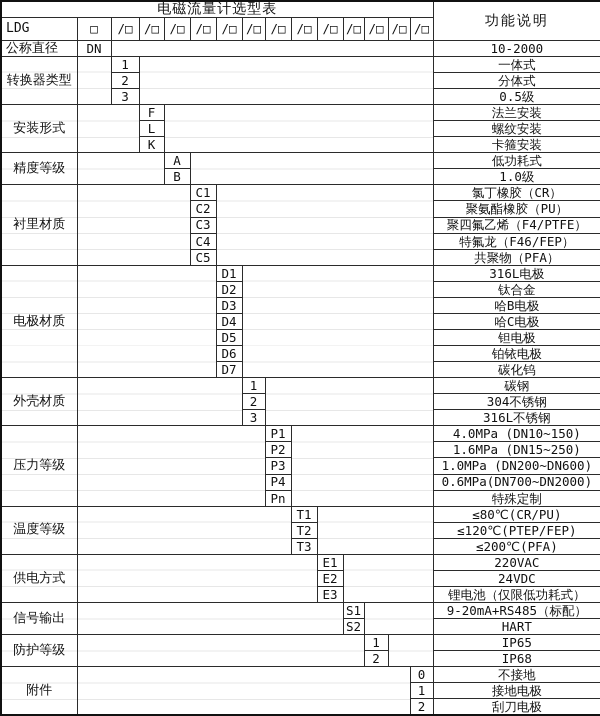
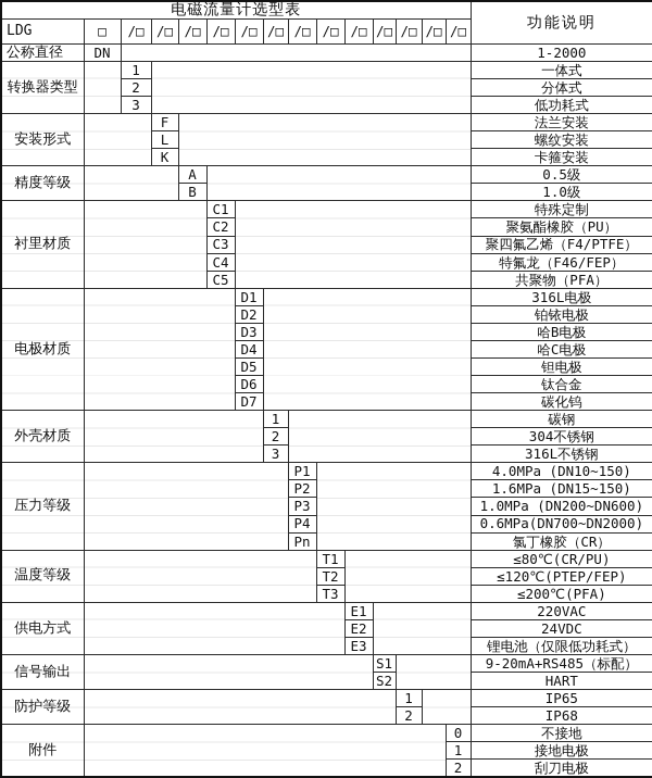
  电磁流量计选型表	功能说明
  LDG	□	/□	/□	/□	/□	/□	/□	/□	/□	/□	/□	/□	/□	/□
- 公称直径	DN		10-2000
+ 公称直径	DN		1-2000
  转换器类型		1		一体式
  2	分体式
- 3	0.5级
+ 3	低功耗式
  安装形式		F		法兰安装
  L	螺纹安装
  K	卡箍安装
- 精度等级		A		低功耗式
+ 精度等级		A		0.5级
  B	1.0级
- 衬里材质		C1		氯丁橡胶（CR）
+ 衬里材质		C1		特殊定制
  C2	聚氨酯橡胶（PU）
  C3	聚四氟乙烯（F4/PTFE）
  C4	特氟龙（F46/FEP）
  C5	共聚物（PFA）
  电极材质		D1		316L电极
- D2	钛合金
+ D2	铂铱电极
  D3	哈B电极
  D4	哈C电极
  D5	钽电极
- D6	铂铱电极
+ D6	钛合金
  D7	碳化钨
  外壳材质		1		碳钢
  2	304不锈钢
  3	316L不锈钢
  压力等级		P1		4.0MPa (DN10~150)
- P2	1.6MPa (DN15~250)
+ P2	1.6MPa (DN15~150)
  P3	1.0MPa (DN200~DN600)
  P4	0.6MPa(DN700~DN2000)
- Pn	特殊定制
+ Pn	氯丁橡胶（CR）
  温度等级		T1		≤80℃(CR/PU)
  T2	≤120℃(PTEP/FEP)
  T3	≤200℃(PFA)
  供电方式		E1		220VAC
  E2	24VDC
  E3	锂电池（仅限低功耗式）
  信号输出		S1		9-20mA+RS485（标配）
  S2	HART
  防护等级		1		IP65
  2	IP68
  附件		0	不接地
  1	接地电极
  2	刮刀电极
